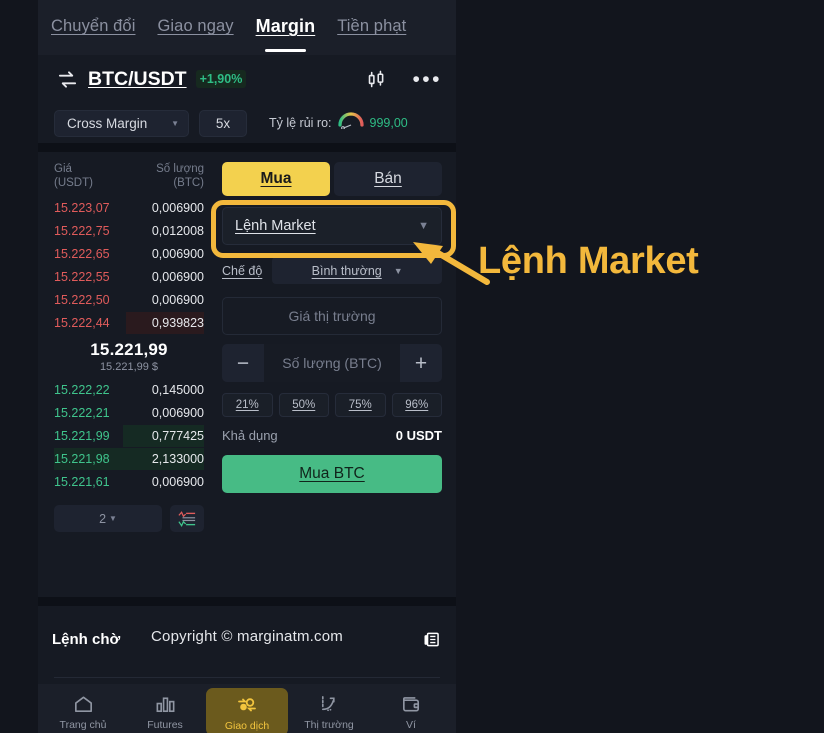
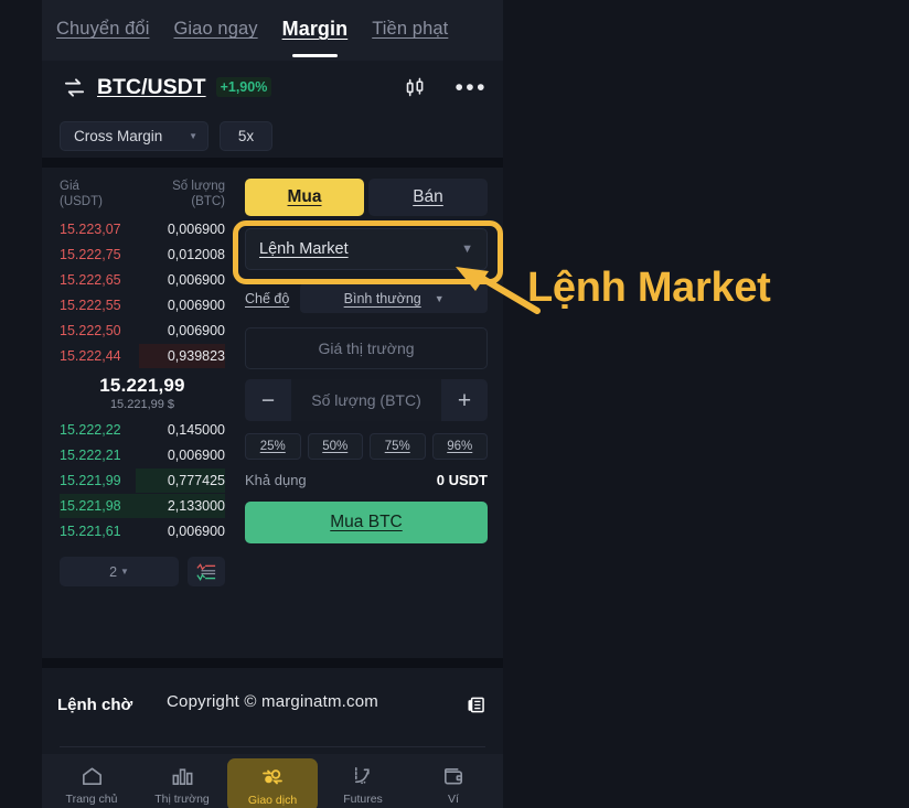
  Chuyển đổi
  Giao ngay
  Margin
  Tiền phạt
  BTC/USDT
  +1,90%
  •••
  Cross Margin
  ▼
  5x
- Tỷ lệ rủi ro:
- 999,00
  Giá
  (USDT)
  Số lượng
  (BTC)
  15.223,07
  0,006900
  15.222,75
  0,012008
  15.222,65
  0,006900
  15.222,55
  0,006900
  15.222,50
  0,006900
  15.222,44
  0,939823
  15.221,99
  15.221,99 $
  15.222,22
  0,145000
  15.222,21
  0,006900
  15.221,99
  0,777425
  15.221,98
  2,133000
  15.221,61
  0,006900
  2
  ▼
  Mua
  Bán
  Lệnh Market
  ▼
  Chế độ
  Bình thường
  ▼
  Giá thị trường
  −
  Số lượng (BTC)
  +
- 21%
+ 25%
  50%
  75%
  96%
  Khả dụng
  0 USDT
  Mua BTC
  Lệnh chờ
  Copyright © marginatm.com
  Trang chủ
- Futures
+ Thị trường
  Giao dịch
- Thị trường
+ Futures
  Ví
  Lệnh Market
